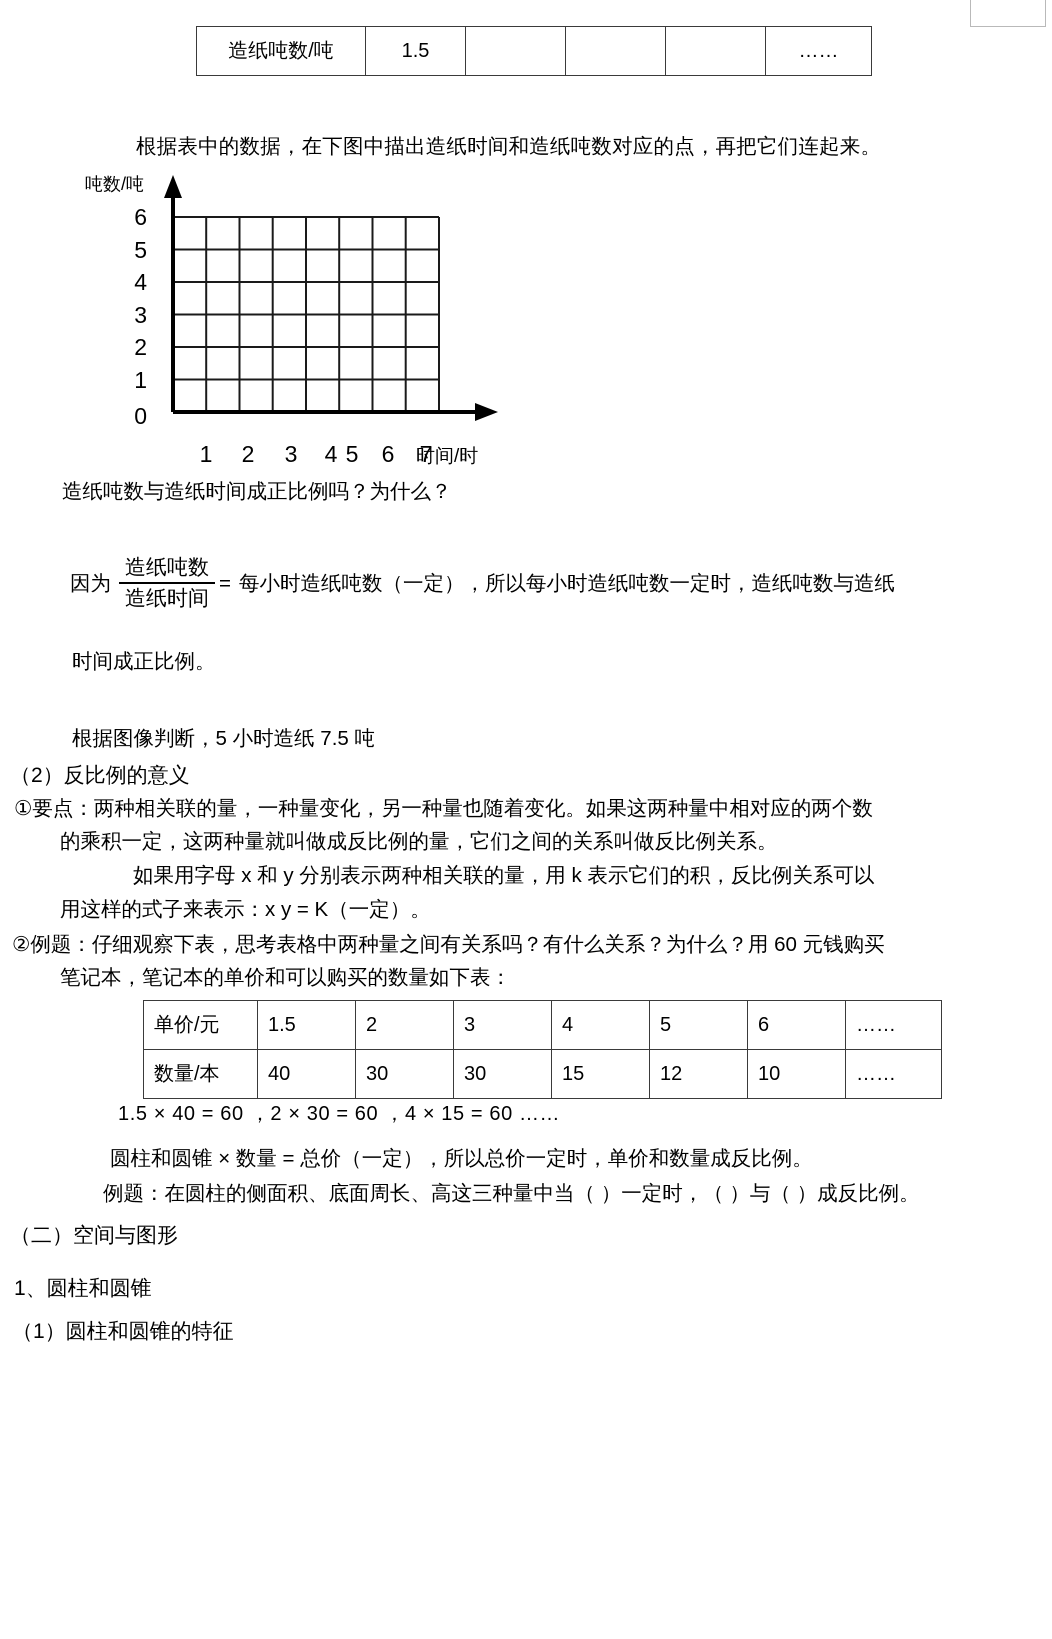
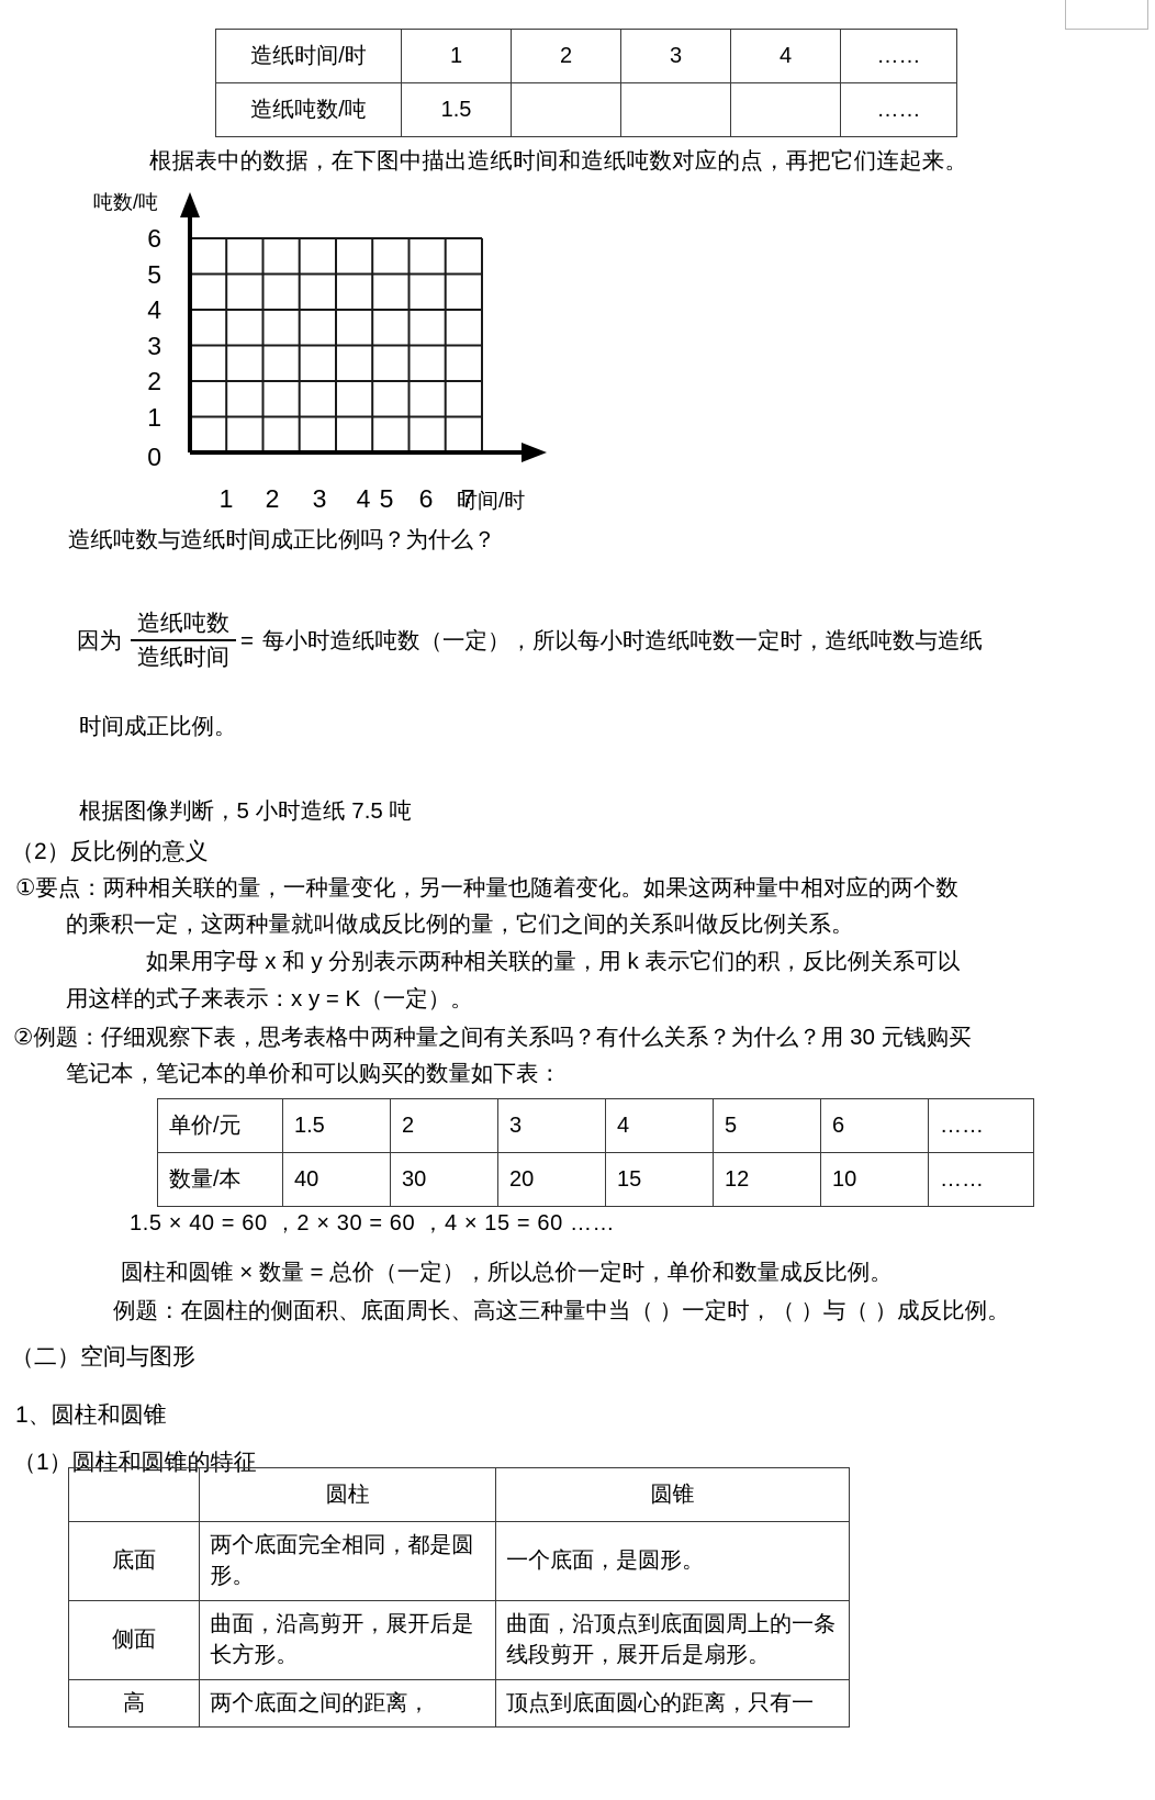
+ 造纸时间/时	1	2	3	4	……
  造纸吨数/吨	1.5				……
  根据表中的数据，在下图中描出造纸时间和造纸吨数对应的点，再把它们连起来。
  吨数/吨
  时间/时
  6
  5
  4
  3
  2
  1
  0
  1
  2
  3
  4
  5
  6
  7
  造纸吨数与造纸时间成正比例吗？为什么？
  因为
  造纸吨数
  造纸时间
  =
  每小时造纸吨数（一定），所以每小时造纸吨数一定时，造纸吨数与造纸
  时间成正比例。
  根据图像判断，5 小时造纸 7.5 吨
  （2）反比例的意义
  ①要点：两种相关联的量，一种量变化，另一种量也随着变化。如果这两种量中相对应的两个数
  的乘积一定，这两种量就叫做成反比例的量，它们之间的关系叫做反比例关系。
  如果用字母 x 和 y 分别表示两种相关联的量，用 k 表示它们的积，反比例关系可以
  用这样的式子来表示：x y = K（一定）。
- ②例题：仔细观察下表，思考表格中两种量之间有关系吗？有什么关系？为什么？用 60 元钱购买
+ ②例题：仔细观察下表，思考表格中两种量之间有关系吗？有什么关系？为什么？用 30 元钱购买
  笔记本，笔记本的单价和可以购买的数量如下表：
  单价/元	1.5	2	3	4	5	6	……
- 数量/本	40	30	30	15	12	10	……
+ 数量/本	40	30	20	15	12	10	……
  1.5 × 40 = 60 ，2 × 30 = 60 ，4 × 15 = 60 ……
  圆柱和圆锥 × 数量 = 总价（一定），所以总价一定时，单价和数量成反比例。
  例题：在圆柱的侧面积、底面周长、高这三种量中当（ ）一定时，（ ）与（ ）成反比例。
  （二）空间与图形
  1、圆柱和圆锥
  （1）圆柱和圆锥的特征
+ 	圆柱	圆锥
+ 底面	两个底面完全相同，都是圆形。	一个底面，是圆形。
+ 侧面	曲面，沿高剪开，展开后是长方形。	曲面，沿顶点到底面圆周上的一条线段剪开，展开后是扇形。
+ 高	两个底面之间的距离，	顶点到底面圆心的距离，只有一
